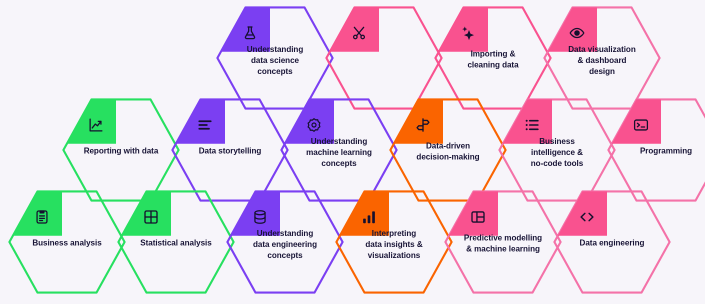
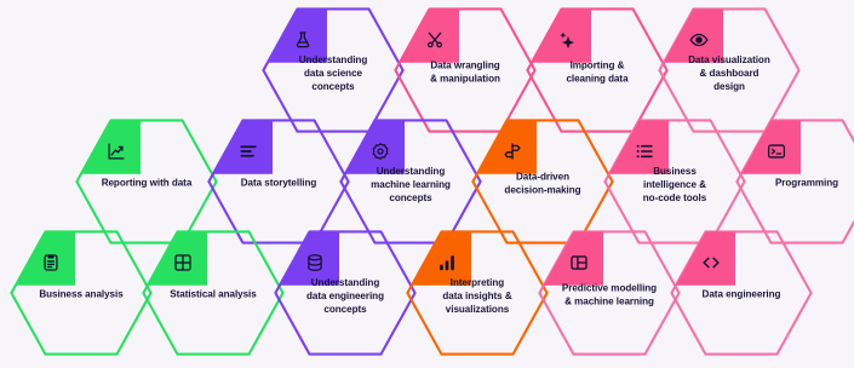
  Understanding
  data science
  concepts
+ Data wrangling
+ & manipulation
  Importing &
  cleaning data
  Data visualization
  & dashboard
  design
  Reporting with data
  Data storytelling
  Understanding
  machine learning
  concepts
  Data-driven
  decision-making
  Business
  intelligence &
  no-code tools
  Programming
  Business analysis
  Statistical analysis
  Understanding
  data engineering
  concepts
  Interpreting
  data insights &
  visualizations
  Predictive modelling
  & machine learning
  Data engineering
